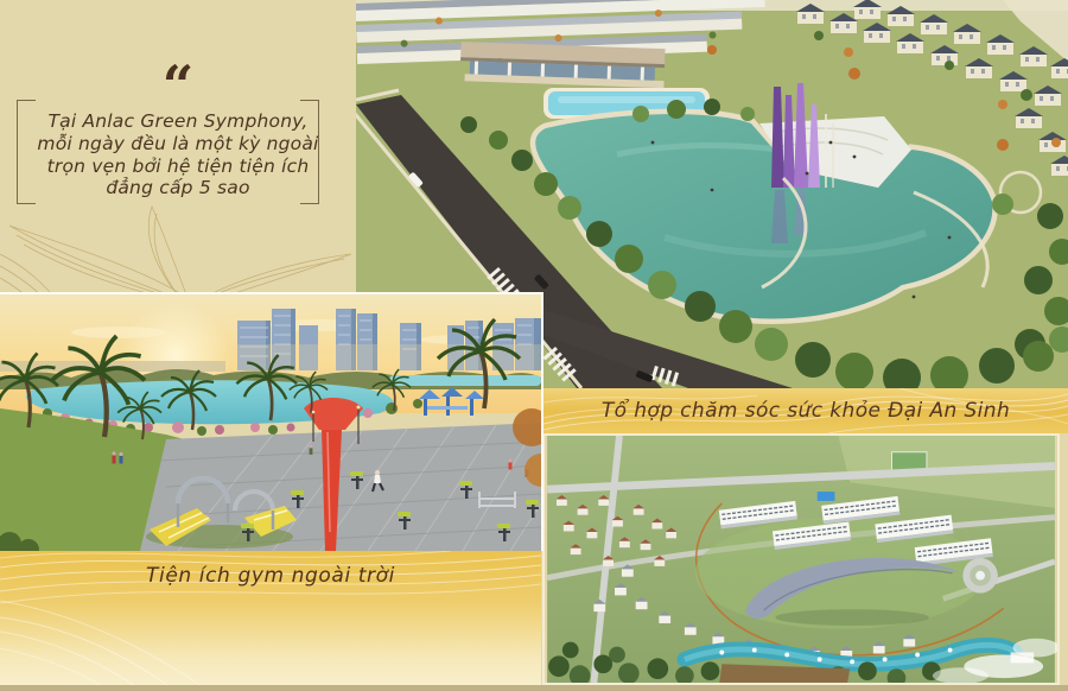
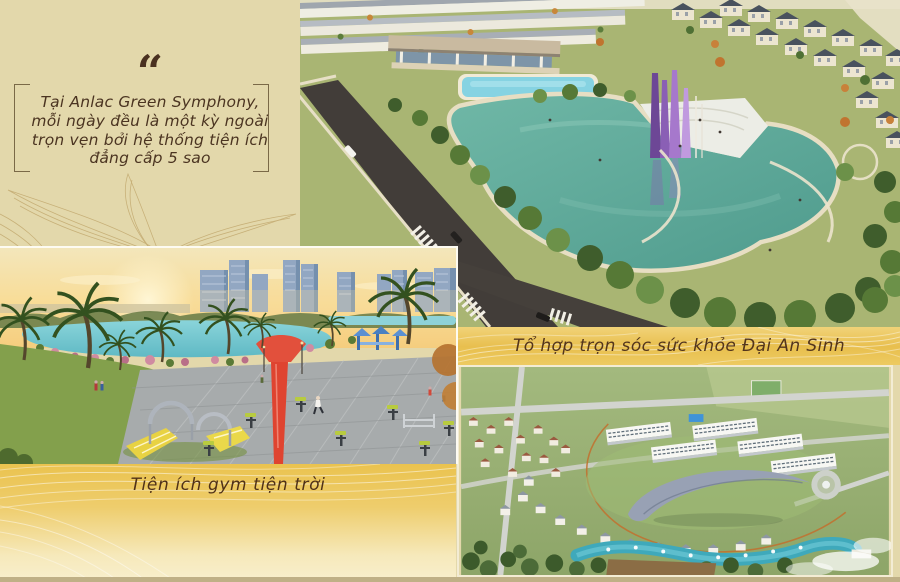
  “
  Tại Anlac Green Symphony,
  mỗi ngày đều là một kỳ ngoài
- trọn vẹn bởi hệ tiện tiện ích
+ trọn vẹn bởi hệ thống tiện ích
  đẳng cấp 5 sao
- Tổ hợp chăm sóc sức khỏe Đại An Sinh
+ Tổ hợp trọn sóc sức khỏe Đại An Sinh
- Tiện ích gym ngoài trời
+ Tiện ích gym tiện trời
